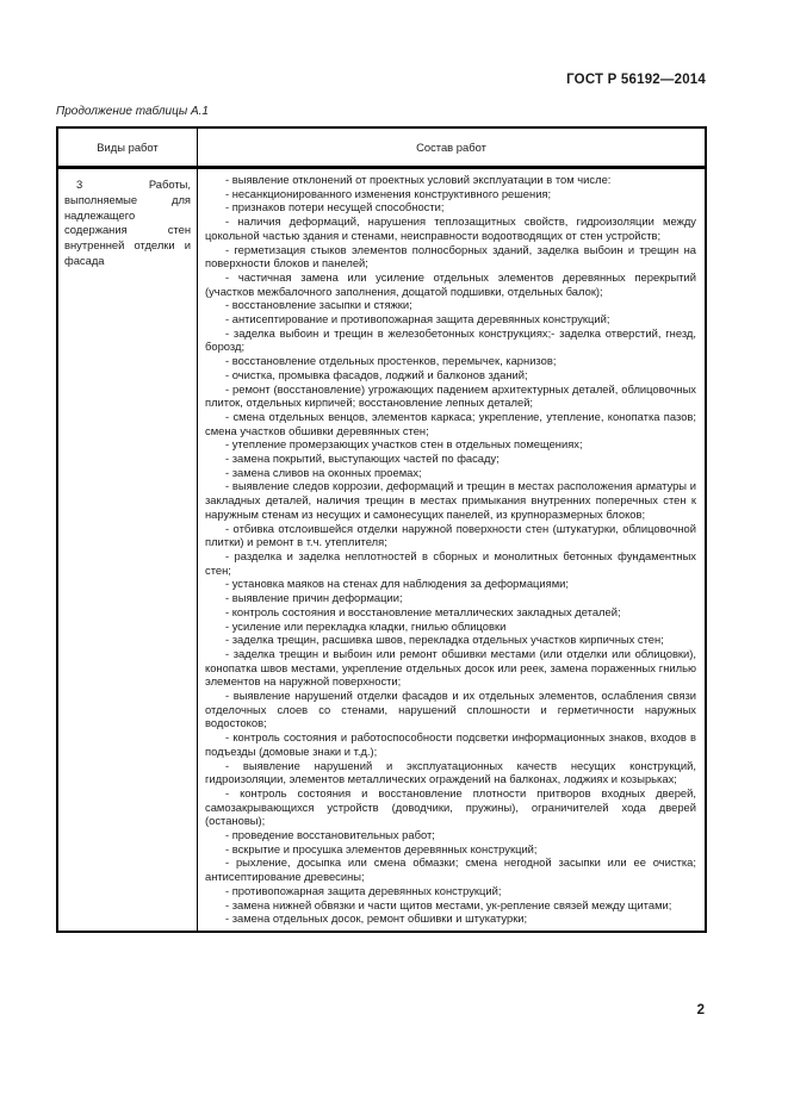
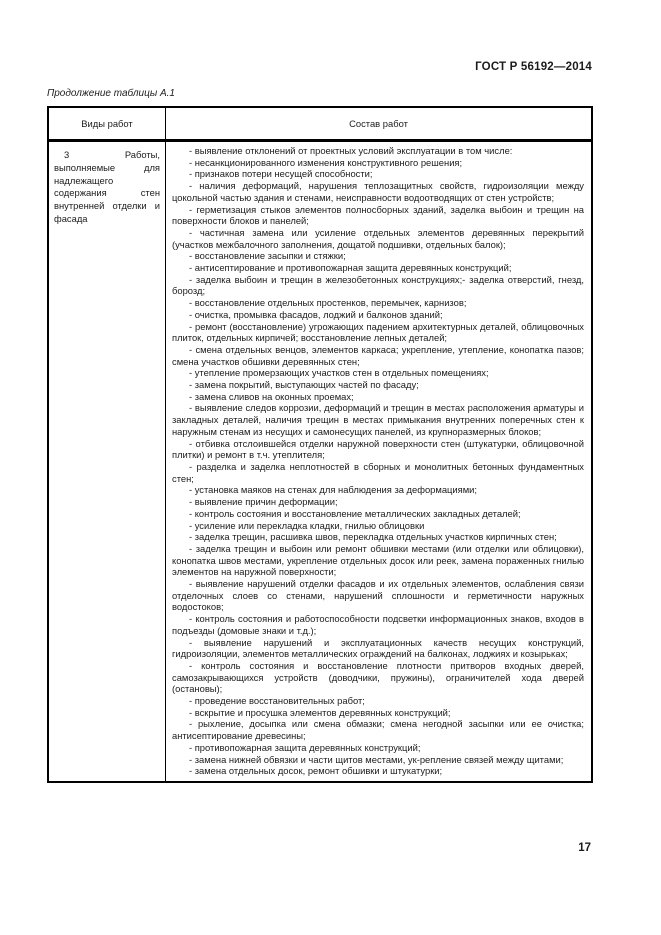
  ГОСТ Р 56192—2014
  Продолжение таблицы А.1
  Виды работ	Состав работ
  3 Работы, выполняемые для надлежащего содержания стен внутренней отделки и фасада	- выявление отклонений от проектных условий эксплуатации в том числе:- несанкционированного изменения конструктивного решения;- признаков потери несущей способности;- наличия деформаций, нарушения теплозащитных свойств, гидроизоляции между цокольной частью здания и стенами, неисправности водоотводящих от стен устройств;- герметизация стыков элементов полносборных зданий, заделка выбоин и трещин на поверхности блоков и панелей;- частичная замена или усиление отдельных элементов деревянных перекрытий (участков межбалочного заполнения, дощатой подшивки, отдельных балок);- восстановление засыпки и стяжки;- антисептирование и противопожарная защита деревянных конструкций;- заделка выбоин и трещин в железобетонных конструкциях;- заделка отверстий, гнезд, борозд;- восстановление отдельных простенков, перемычек, карнизов;- очистка, промывка фасадов, лоджий и балконов зданий;- ремонт (восстановление) угрожающих падением архитектурных деталей, облицовочных плиток, отдельных кирпичей; восстановление лепных деталей;- смена отдельных венцов, элементов каркаса; укрепление, утепление, конопатка пазов; смена участков обшивки деревянных стен;- утепление промерзающих участков стен в отдельных помещениях;- замена покрытий, выступающих частей по фасаду;- замена сливов на оконных проемах;- выявление следов коррозии, деформаций и трещин в местах расположения арматуры и закладных деталей, наличия трещин в местах примыкания внутренних поперечных стен к наружным стенам из несущих и самонесущих панелей, из крупноразмерных блоков;- отбивка отслоившейся отделки наружной поверхности стен (штукатурки, облицовочной плитки) и ремонт в т.ч. утеплителя;- разделка и заделка неплотностей в сборных и монолитных бетонных фундаментных стен;- установка маяков на стенах для наблюдения за деформациями;- выявление причин деформации;- контроль состояния и восстановление металлических закладных деталей;- усиление или перекладка кладки, гнилью облицовки- заделка трещин, расшивка швов, перекладка отдельных участков кирпичных стен;- заделка трещин и выбоин или ремонт обшивки местами (или отделки или облицовки), конопатка швов местами, укрепление отдельных досок или реек, замена пораженных гнилью элементов на наружной поверхности;- выявление нарушений отделки фасадов и их отдельных элементов, ослабления связи отделочных слоев со стенами, нарушений сплошности и герметичности наружных водостоков;- контроль состояния и работоспособности подсветки информационных знаков, входов в подъезды (домовые знаки и т.д.);- выявление нарушений и эксплуатационных качеств несущих конструкций, гидроизоляции, элементов металлических ограждений на балконах, лоджиях и козырьках;- контроль состояния и восстановление плотности притворов входных дверей, самозакрывающихся устройств (доводчики, пружины), ограничителей хода дверей (остановы);- проведение восстановительных работ;- вскрытие и просушка элементов деревянных конструкций;- рыхление, досыпка или смена обмазки; смена негодной засыпки или ее очистка; антисептирование древесины;- противопожарная защита деревянных конструкций;- замена нижней обвязки и части щитов местами, ук-репление связей между щитами;- замена отдельных досок, ремонт обшивки и штукатурки;
- 2
+ 17
